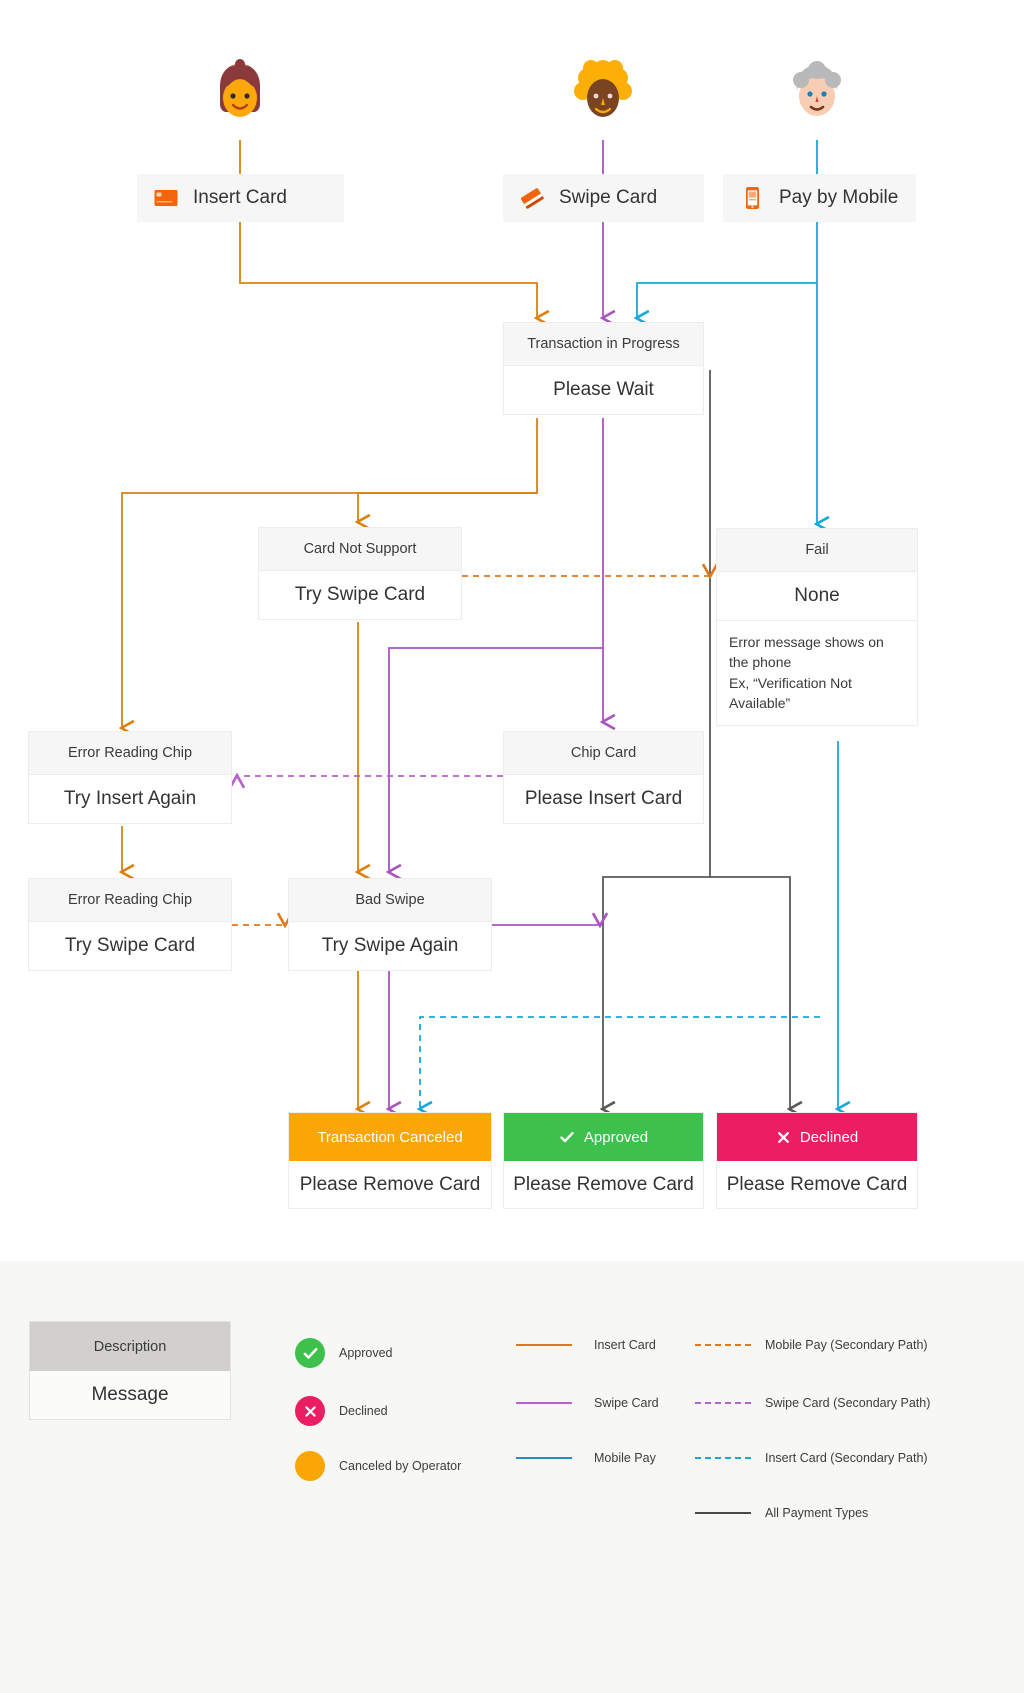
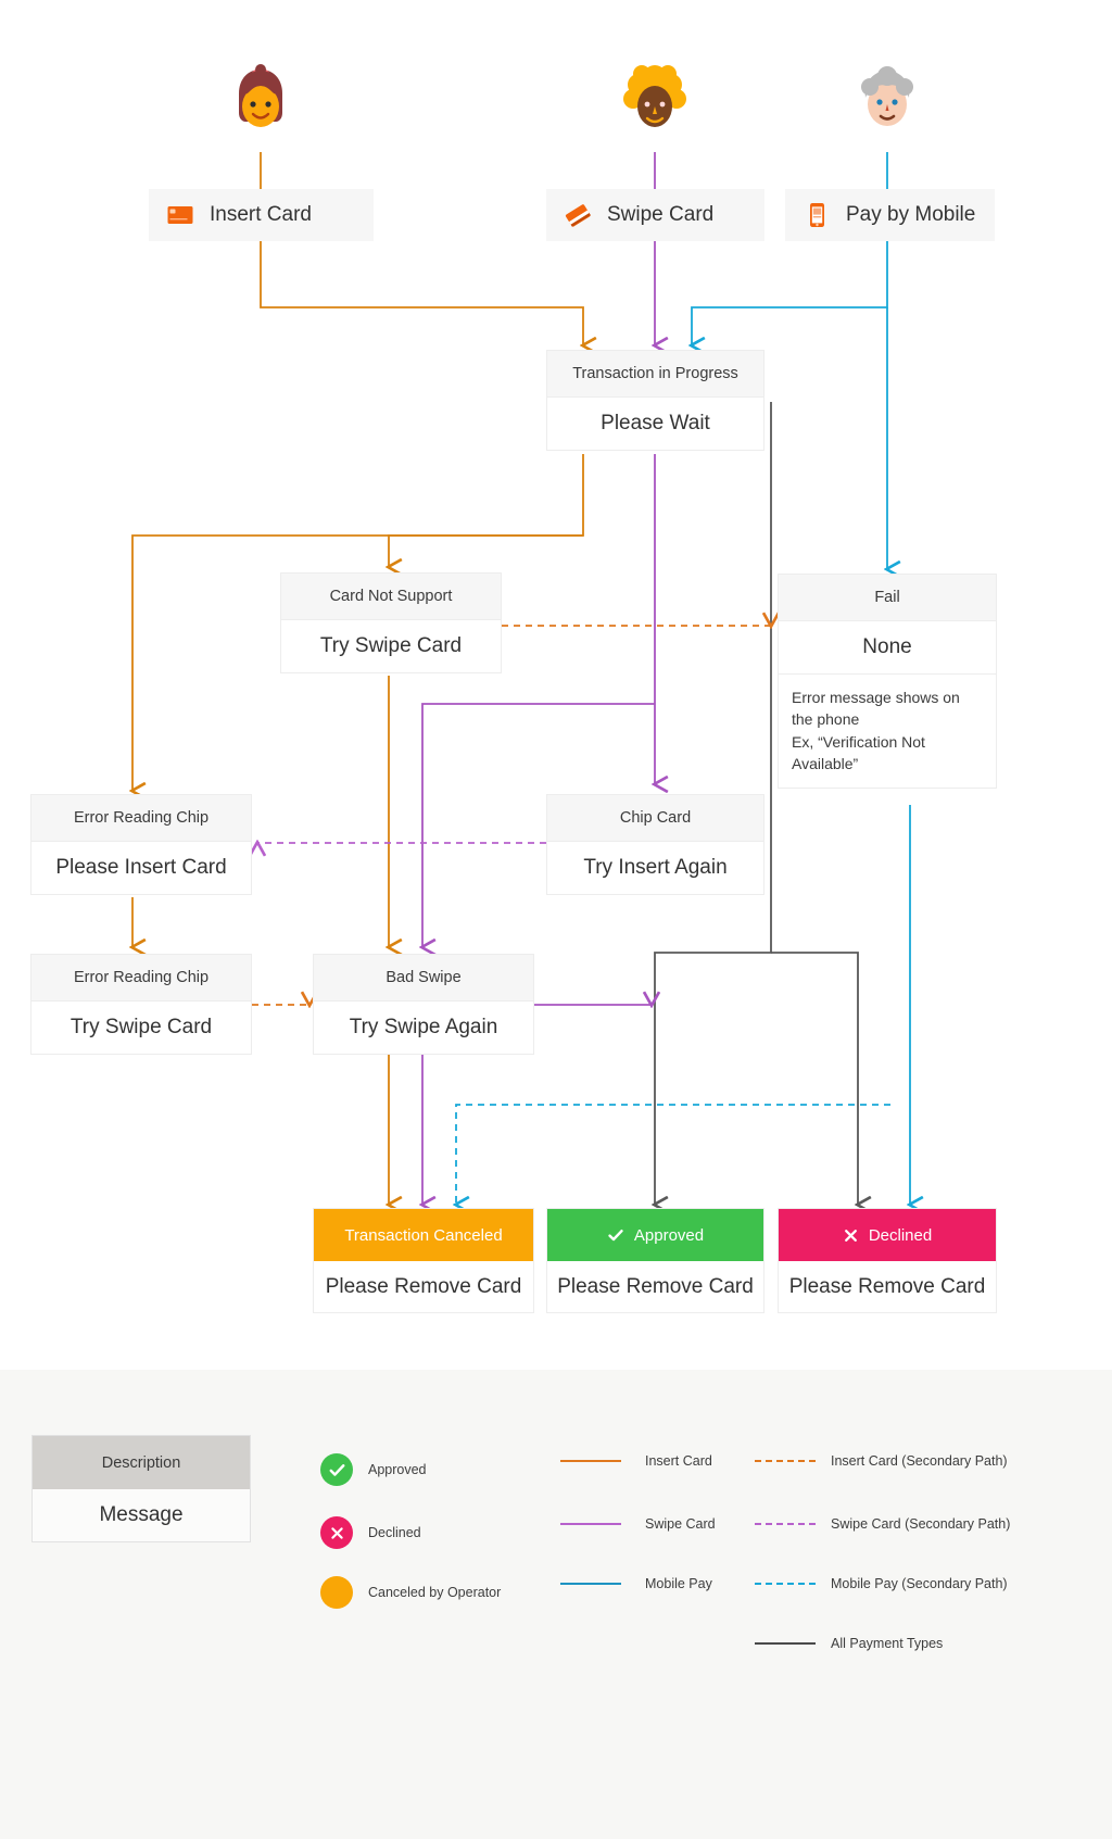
  Insert Card
  Swipe Card
  Pay by Mobile
  Transaction in Progress
  Please Wait
  Card Not Support
  Try Swipe Card
  Fail
  None
  Error message shows on the phone
  Ex, “Verification Not Available”
  Error Reading Chip
- Try Insert Again
+ Please Insert Card
  Chip Card
- Please Insert Card
+ Try Insert Again
  Error Reading Chip
  Try Swipe Card
  Bad Swipe
  Try Swipe Again
  Transaction Canceled
  Please Remove Card
  Approved
  Please Remove Card
  Declined
  Please Remove Card
  Description
  Message
  Approved
  Declined
  Canceled by Operator
  Insert Card
  Swipe Card
  Mobile Pay
- Mobile Pay (Secondary Path)
+ Insert Card (Secondary Path)
  Swipe Card (Secondary Path)
- Insert Card (Secondary Path)
+ Mobile Pay (Secondary Path)
  All Payment Types
